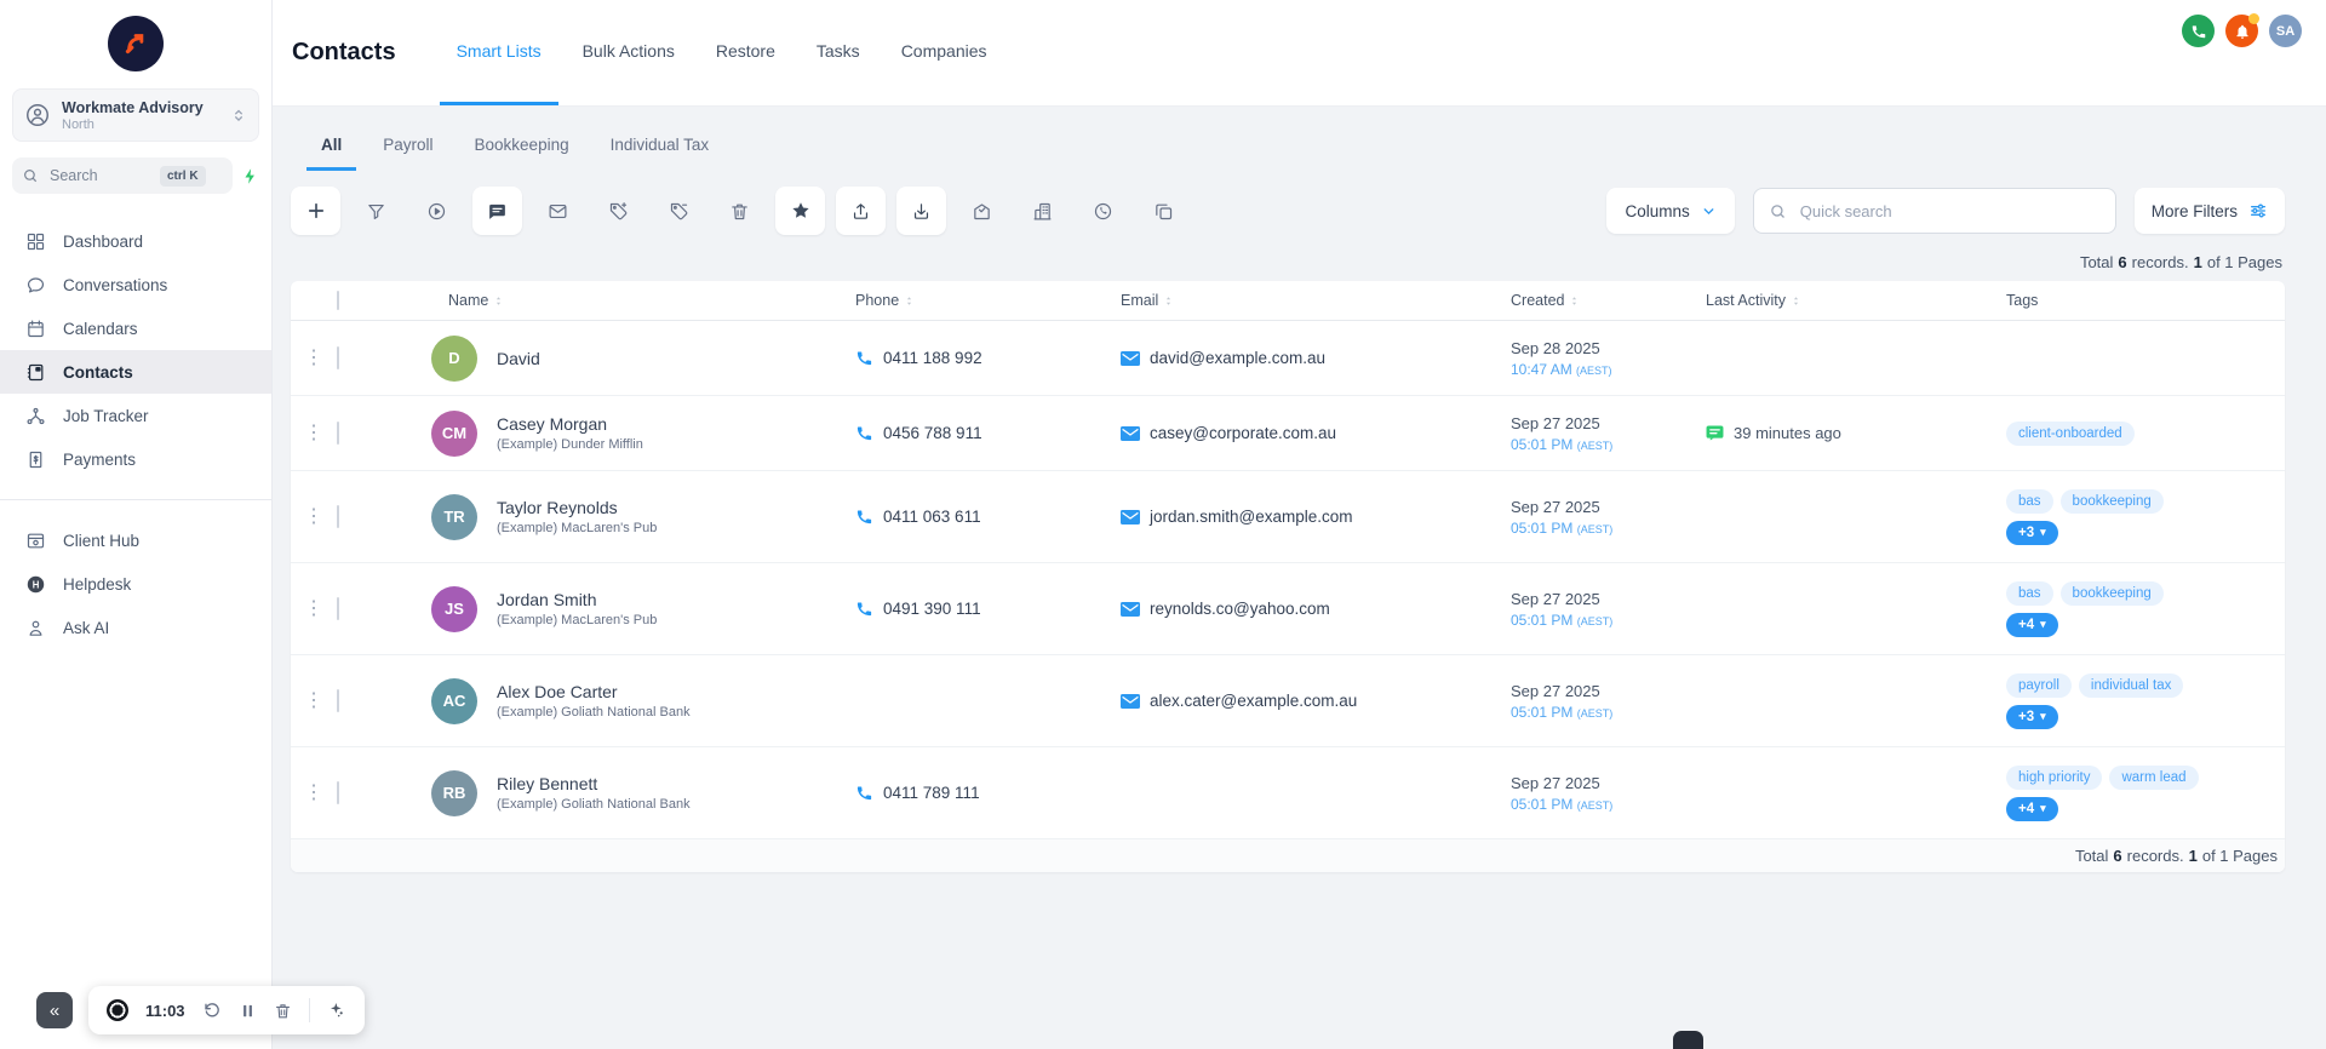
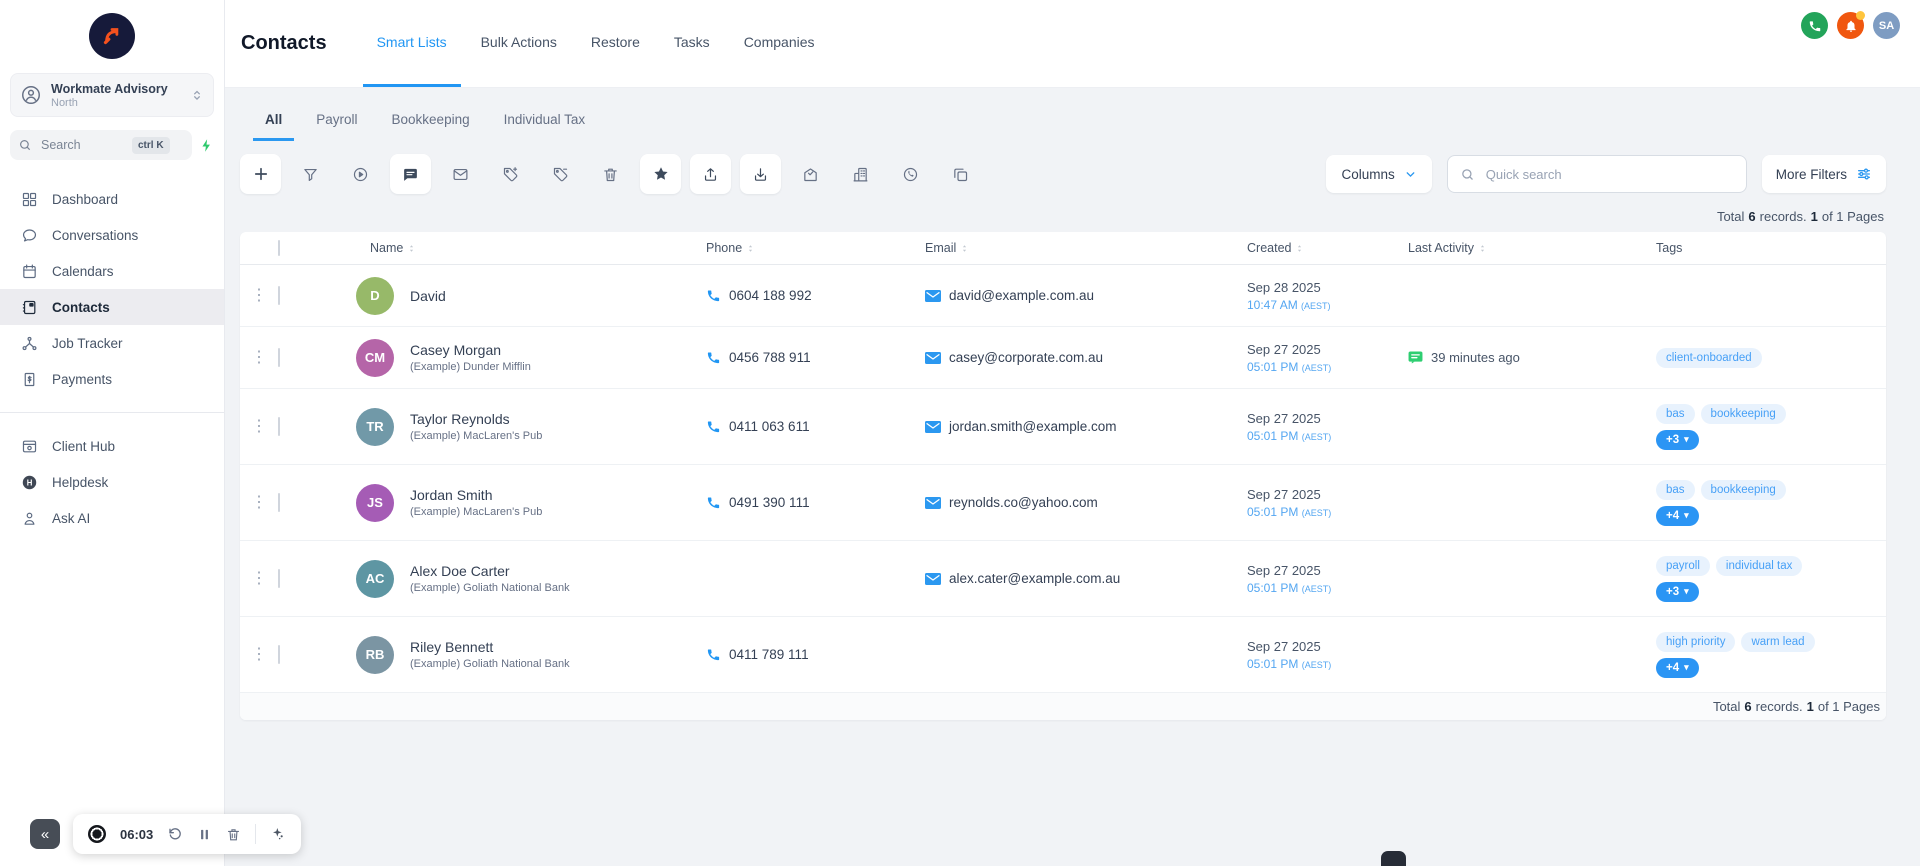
  Workmate Advisory
  North
  Search
  ctrl K
  Dashboard
  Conversations
  Calendars
  Contacts
  Job Tracker
  Payments
  Client Hub
  H
  Helpdesk
  Ask AI
  Contacts
  Smart Lists
  Bulk Actions
  Restore
  Tasks
  Companies
  SA
  All
  Payroll
  Bookkeeping
  Individual Tax
  Columns
  Quick search
  More Filters
  Total
  6
  records.
  1
  of 1 Pages
  Name
  Phone
  Email
  Created
  Last Activity
  Tags
  ⋮
  D
  David
- 0411 188 992
+ 0604 188 992
  david@example.com.au
  Sep 28 2025
  10:47 AM (AEST)
  ⋮
  CM
  Casey Morgan
  (Example) Dunder Mifflin
  0456 788 911
  casey@corporate.com.au
  Sep 27 2025
  05:01 PM (AEST)
  39 minutes ago
  client-onboarded
  ⋮
  TR
  Taylor Reynolds
  (Example) MacLaren's Pub
  0411 063 611
  jordan.smith@example.com
  Sep 27 2025
  05:01 PM (AEST)
  bas
  bookkeeping
  +3
  ▾
  ⋮
  JS
  Jordan Smith
  (Example) MacLaren's Pub
  0491 390 111
  reynolds.co@yahoo.com
  Sep 27 2025
  05:01 PM (AEST)
  bas
  bookkeeping
  +4
  ▾
  ⋮
  AC
  Alex Doe Carter
  (Example) Goliath National Bank
  alex.cater@example.com.au
  Sep 27 2025
  05:01 PM (AEST)
  payroll
  individual tax
  +3
  ▾
  ⋮
  RB
  Riley Bennett
  (Example) Goliath National Bank
  0411 789 111
  Sep 27 2025
  05:01 PM (AEST)
  high priority
  warm lead
  +4
  ▾
  Total
  6
  records.
  1
  of 1 Pages
  «
- 11:03
+ 06:03
